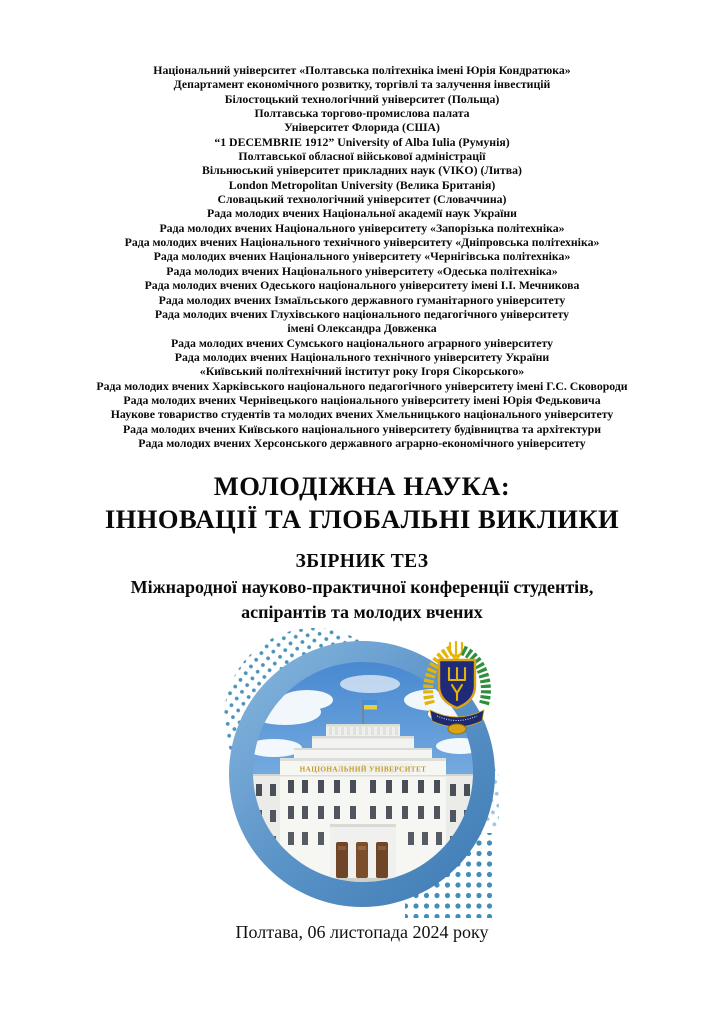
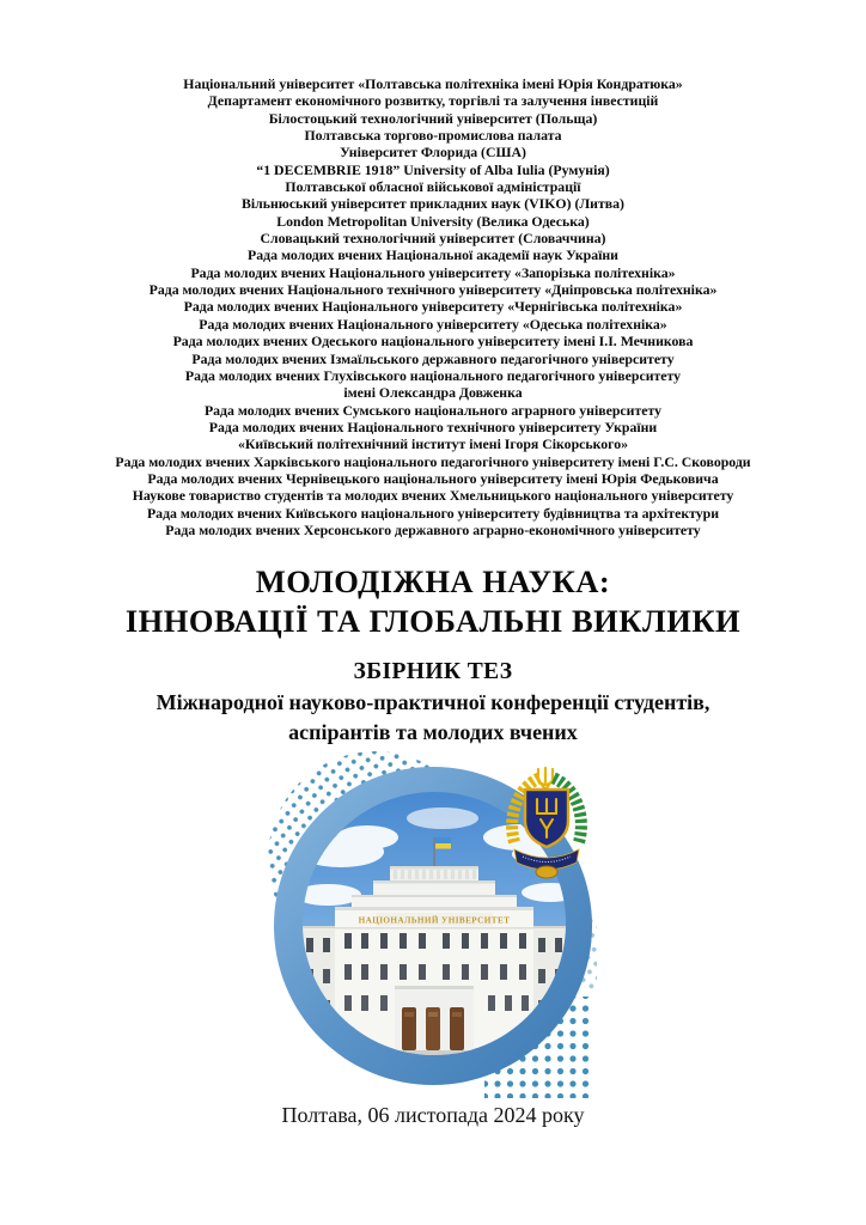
  Національний університет «Полтавська політехніка імені Юрія Кондратюка»
  Департамент економічного розвитку, торгівлі та залучення інвестицій
  Білостоцький технологічний університет (Польща)
  Полтавська торгово-промислова палата
  Університет Флорида (США)
- “1 DECEMBRIE 1912” University of Alba Iulia (Румунія)
+ “1 DECEMBRIE 1918” University of Alba Iulia (Румунія)
  Полтавської обласної військової адміністрації
  Вільнюський університет прикладних наук (VIKO) (Литва)
- London Metropolitan University (Велика Британія)
+ London Metropolitan University (Велика Одеська)
  Словацький технологічний університет (Словаччина)
  Рада молодих вчених Національної академії наук України
  Рада молодих вчених Національного університету «Запорізька політехніка»
  Рада молодих вчених Національного технічного університету «Дніпровська політехніка»
  Рада молодих вчених Національного університету «Чернігівська політехніка»
  Рада молодих вчених Національного університету «Одеська політехніка»
  Рада молодих вчених Одеського національного університету імені І.І. Мечникова
- Рада молодих вчених Ізмаїльського державного гуманітарного університету
+ Рада молодих вчених Ізмаїльського державного педагогічного університету
  Рада молодих вчених Глухівського національного педагогічного університету
  імені Олександра Довженка
  Рада молодих вчених Сумського національного аграрного університету
  Рада молодих вчених Національного технічного університету України
- «Київський політехнічний інститут року Ігоря Сікорського»
+ «Київський політехнічний інститут імені Ігоря Сікорського»
  Рада молодих вчених Харківського національного педагогічного університету імені Г.С. Сковороди
  Рада молодих вчених Чернівецького національного університету імені Юрія Федьковича
  Наукове товариство студентів та молодих вчених Хмельницького національного університету
  Рада молодих вчених Київського національного університету будівництва та архітектури
  Рада молодих вчених Херсонського державного аграрно-економічного університету
  МОЛОДІЖНА НАУКА:
  ІННОВАЦІЇ ТА ГЛОБАЛЬНІ ВИКЛИКИ
  ЗБІРНИК ТЕЗ
  Міжнародної науково-практичної конференції студентів,
  аспірантів та молодих вчених
  НАЦІОНАЛЬНИЙ УНІВЕРСИТЕТ
  Полтава, 06 листопада 2024 року
